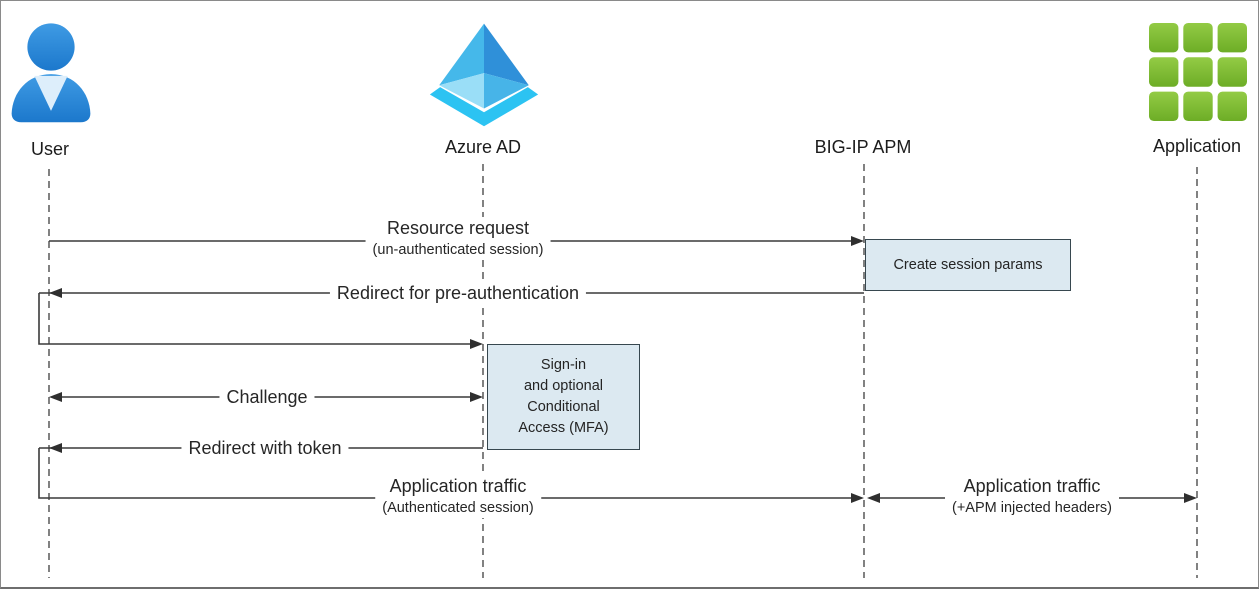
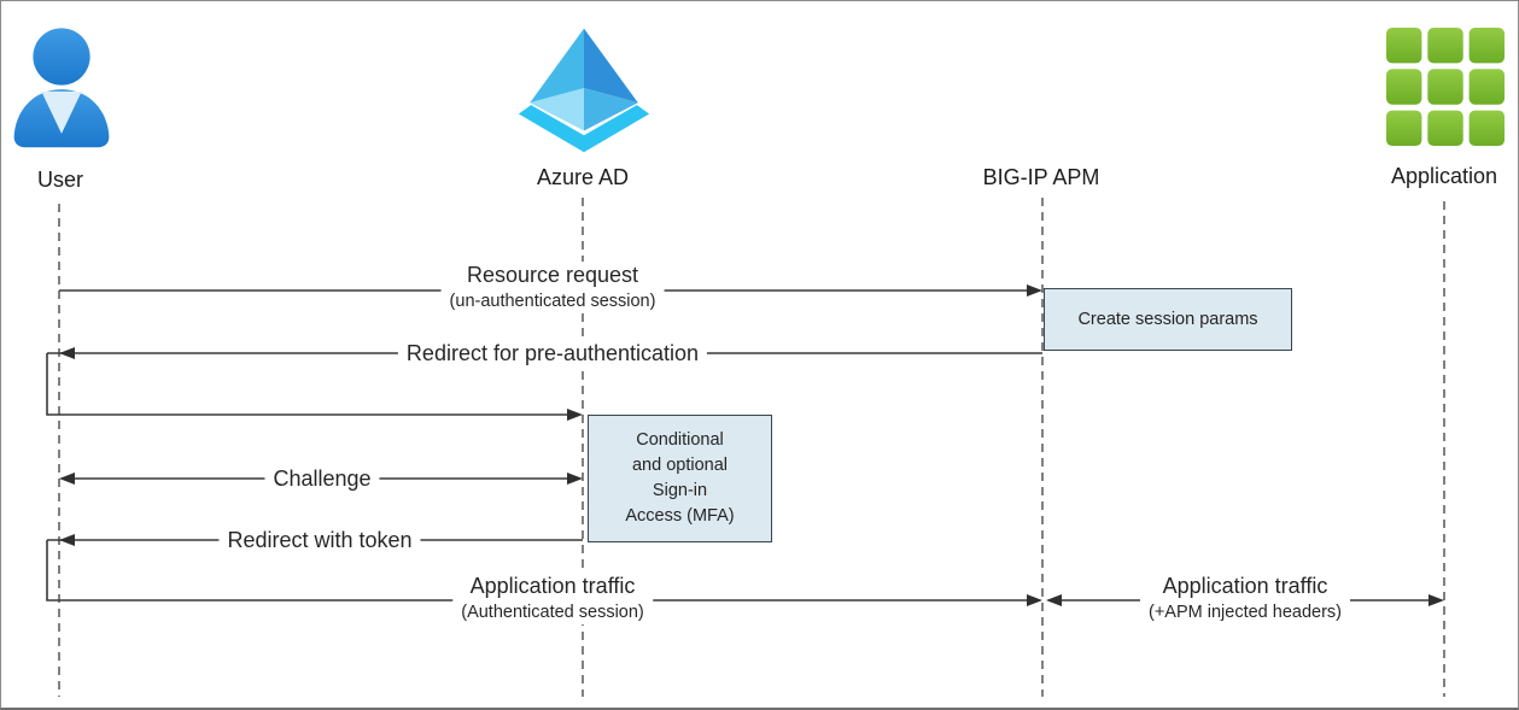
  User
  Azure AD
  BIG-IP APM
  Application
  Create session params
- Sign-in
+ Conditional
  and optional
- Conditional
+ Sign-in
  Access (MFA)
  Resource request
  (un-authenticated session)
  Redirect for pre-authentication
  Challenge
  Redirect with token
  Application traffic
  (Authenticated session)
  Application traffic
  (+APM injected headers)
